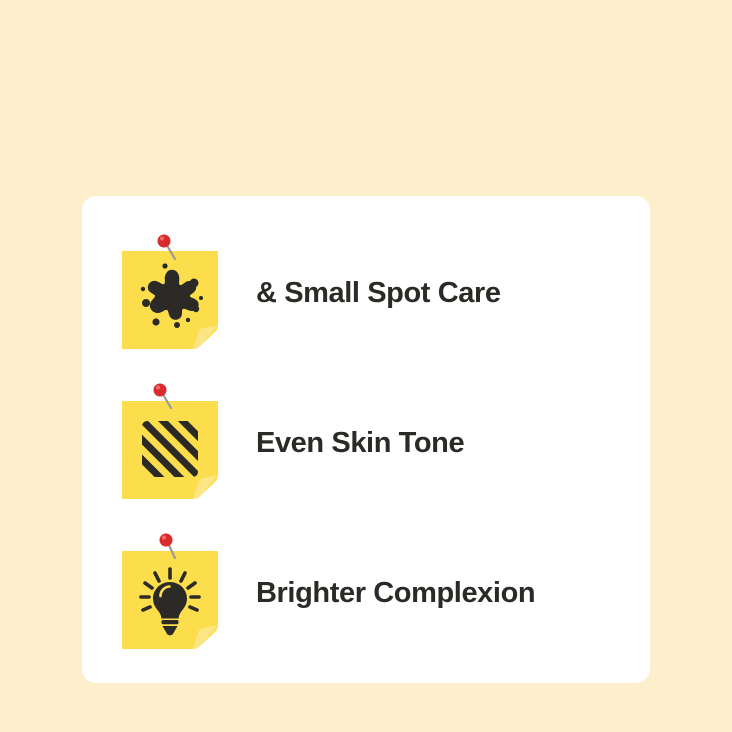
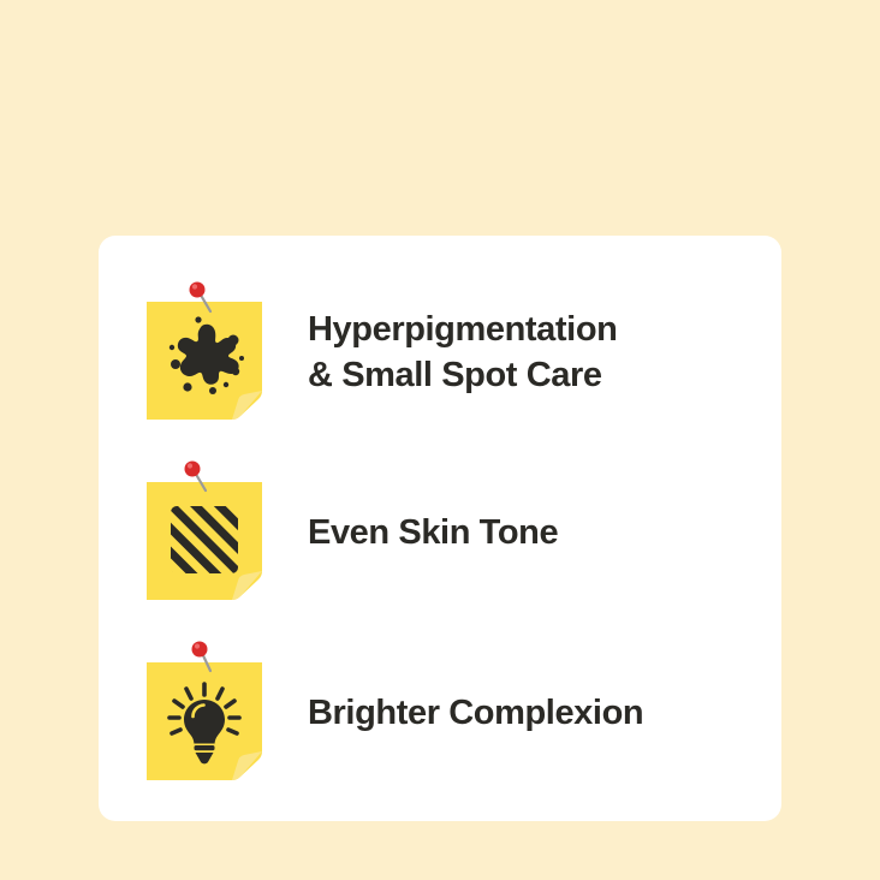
+ Hyperpigmentation
  & Small Spot Care
  Even Skin Tone
  Brighter Complexion
